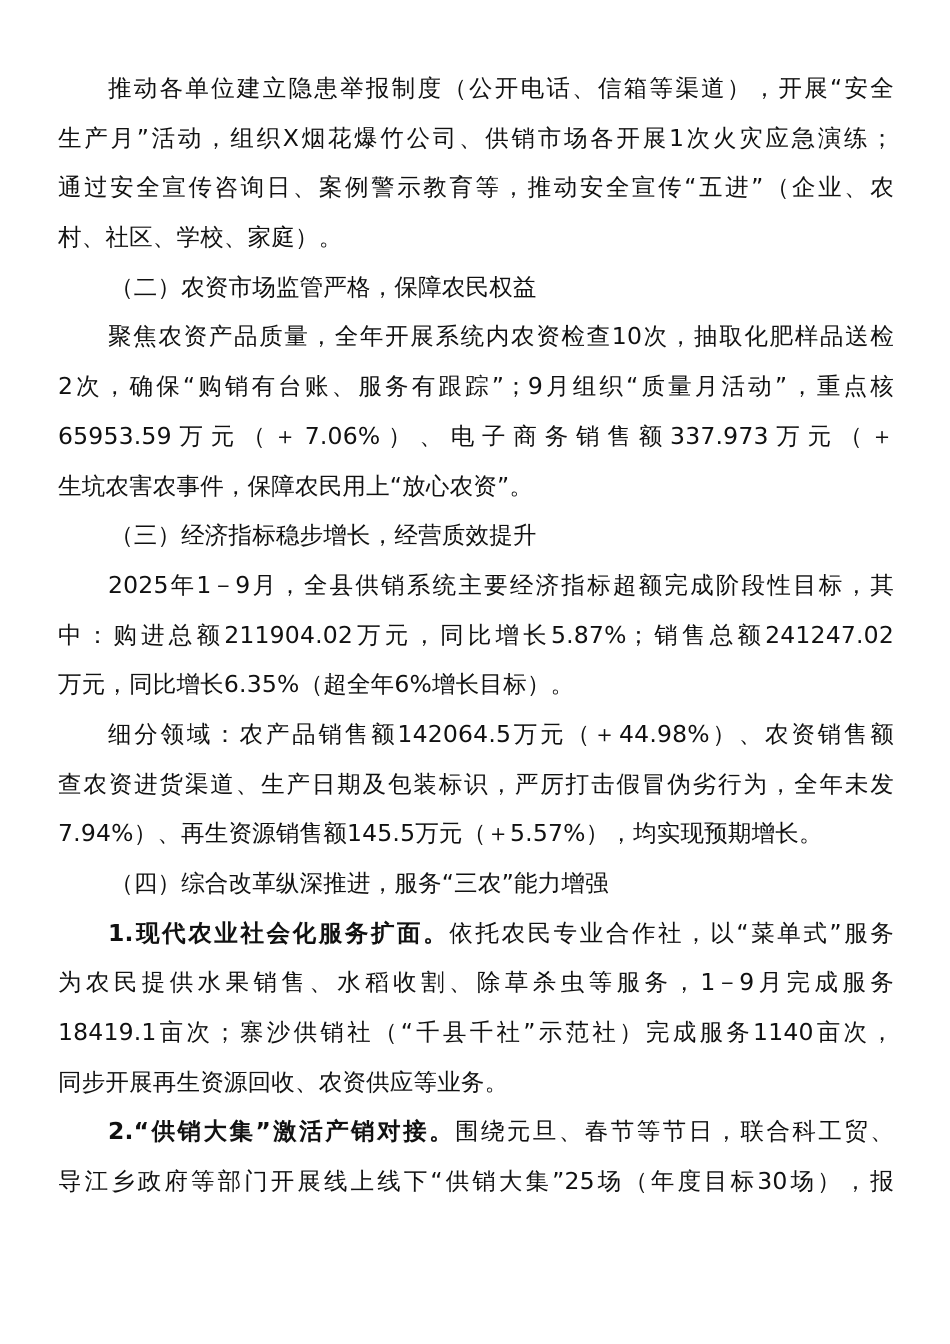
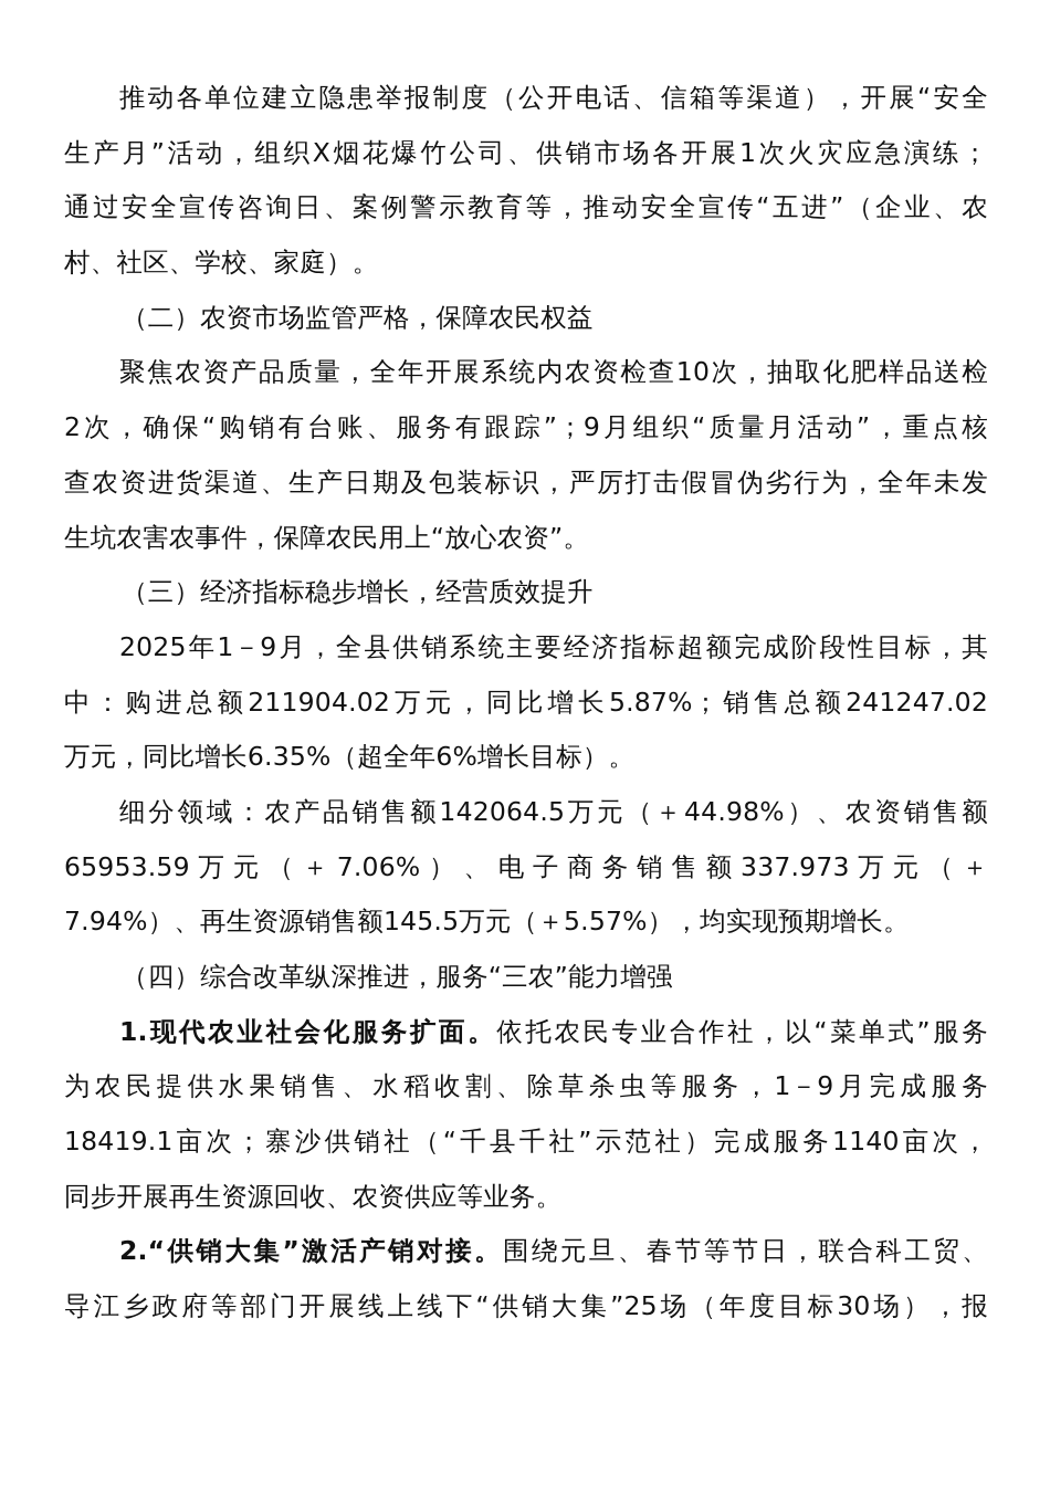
  推动各单位建立隐患举报制度（公开电话、信箱等渠道），开展“安全
  生产月”活动，组织X烟花爆竹公司、供销市场各开展1次火灾应急演练；
  通过安全宣传咨询日、案例警示教育等，推动安全宣传“五进”（企业、农
  村、社区、学校、家庭）。
  （二）农资市场监管严格，保障农民权益
  聚焦农资产品质量，全年开展系统内农资检查10次，抽取化肥样品送检
  2次，确保“购销有台账、服务有跟踪”；9月组织“质量月活动”，重点核
- 65953.59万元（＋7.06%）、电子商务销售额337.973万元（＋
+ 查农资进货渠道、生产日期及包装标识，严厉打击假冒伪劣行为，全年未发
  生坑农害农事件，保障农民用上“放心农资”。
  （三）经济指标稳步增长，经营质效提升
  2025年1－9月，全县供销系统主要经济指标超额完成阶段性目标，其
  中：购进总额211904.02万元，同比增长5.87%；销售总额241247.02
  万元，同比增长6.35%（超全年6%增长目标）。
  细分领域：农产品销售额142064.5万元（＋44.98%）、农资销售额
- 查农资进货渠道、生产日期及包装标识，严厉打击假冒伪劣行为，全年未发
+ 65953.59万元（＋7.06%）、电子商务销售额337.973万元（＋
  7.94%）、再生资源销售额145.5万元（＋5.57%），均实现预期增长。
  （四）综合改革纵深推进，服务“三农”能力增强
  1.现代农业社会化服务扩面。依托农民专业合作社，以“菜单式”服务
  为农民提供水果销售、水稻收割、除草杀虫等服务，1－9月完成服务
  18419.1亩次；寨沙供销社（“千县千社”示范社）完成服务1140亩次，
  同步开展再生资源回收、农资供应等业务。
  2.“供销大集”激活产销对接。围绕元旦、春节等节日，联合科工贸、
  导江乡政府等部门开展线上线下“供销大集”25场（年度目标30场），报
